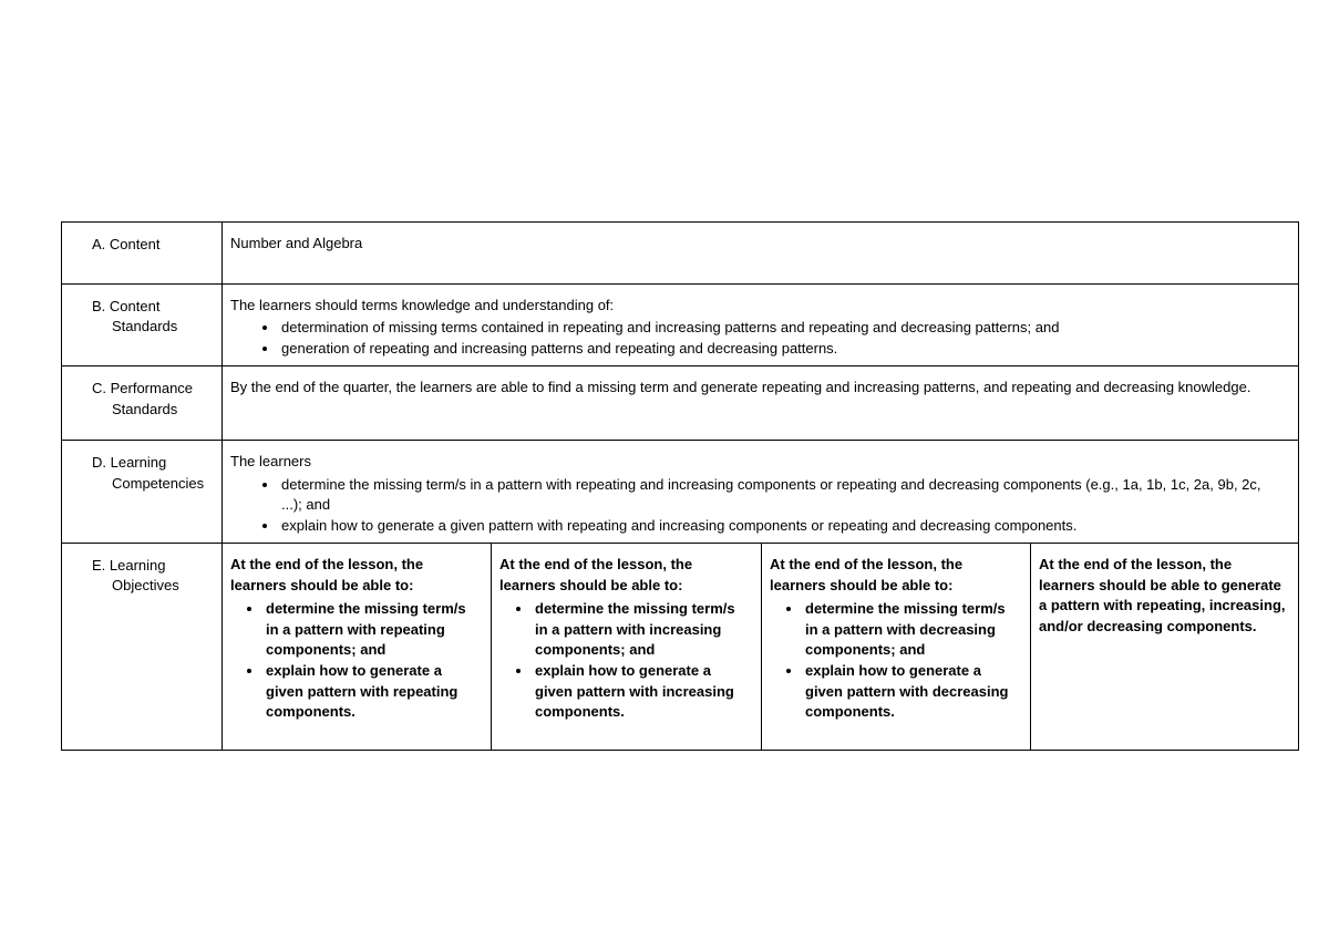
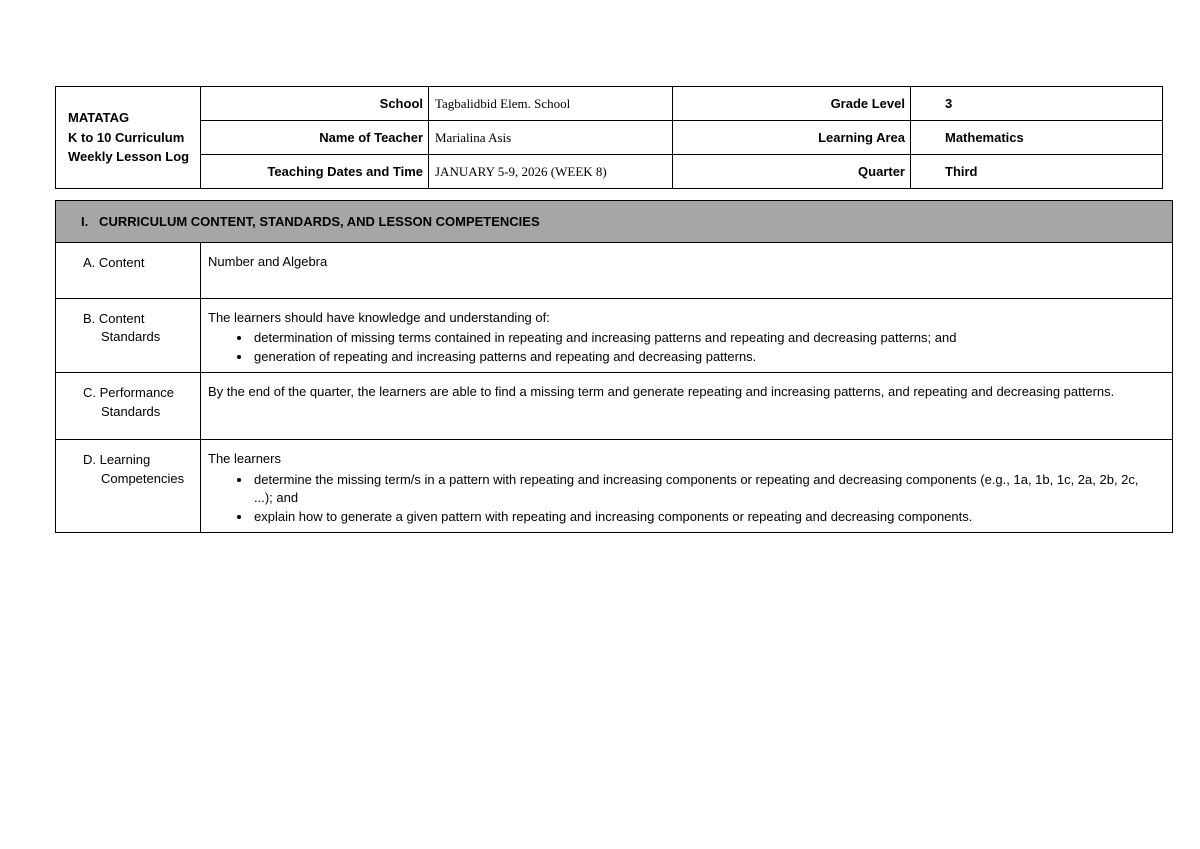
+ MATATAG K to 10 Curriculum Weekly Lesson Log	School	Tagbalidbid Elem. School	Grade Level	3
+ Name of Teacher	Marialina Asis	Learning Area	Mathematics
+ Teaching Dates and Time	JANUARY 5-9, 2026 (WEEK 8)	Quarter	Third
+ I. CURRICULUM CONTENT, STANDARDS, AND LESSON COMPETENCIES
  A. Content	Number and Algebra
- B. Content Standards	The learners should terms knowledge and understanding of: determination of missing terms contained in repeating and increasing patterns and repeating and decreasing patterns; and generation of repeating and increasing patterns and repeating and decreasing patterns.
+ B. Content Standards	The learners should have knowledge and understanding of: determination of missing terms contained in repeating and increasing patterns and repeating and decreasing patterns; and generation of repeating and increasing patterns and repeating and decreasing patterns.
- C. Performance Standards	By the end of the quarter, the learners are able to find a missing term and generate repeating and increasing patterns, and repeating and decreasing knowledge.
+ C. Performance Standards	By the end of the quarter, the learners are able to find a missing term and generate repeating and increasing patterns, and repeating and decreasing patterns.
- D. Learning Competencies	The learners determine the missing term/s in a pattern with repeating and increasing components or repeating and decreasing components (e.g., 1a, 1b, 1c, 2a, 9b, 2c, ...); and explain how to generate a given pattern with repeating and increasing components or repeating and decreasing components.
+ D. Learning Competencies	The learners determine the missing term/s in a pattern with repeating and increasing components or repeating and decreasing components (e.g., 1a, 1b, 1c, 2a, 2b, 2c, ...); and explain how to generate a given pattern with repeating and increasing components or repeating and decreasing components.
- E. Learning Objectives	At the end of the lesson, the learners should be able to: determine the missing term/s in a pattern with repeating components; and explain how to generate a given pattern with repeating components.	At the end of the lesson, the learners should be able to: determine the missing term/s in a pattern with increasing components; and explain how to generate a given pattern with increasing components.	At the end of the lesson, the learners should be able to: determine the missing term/s in a pattern with decreasing components; and explain how to generate a given pattern with decreasing components.	At the end of the lesson, the learners should be able to generate a pattern with repeating, increasing, and/or decreasing components.
